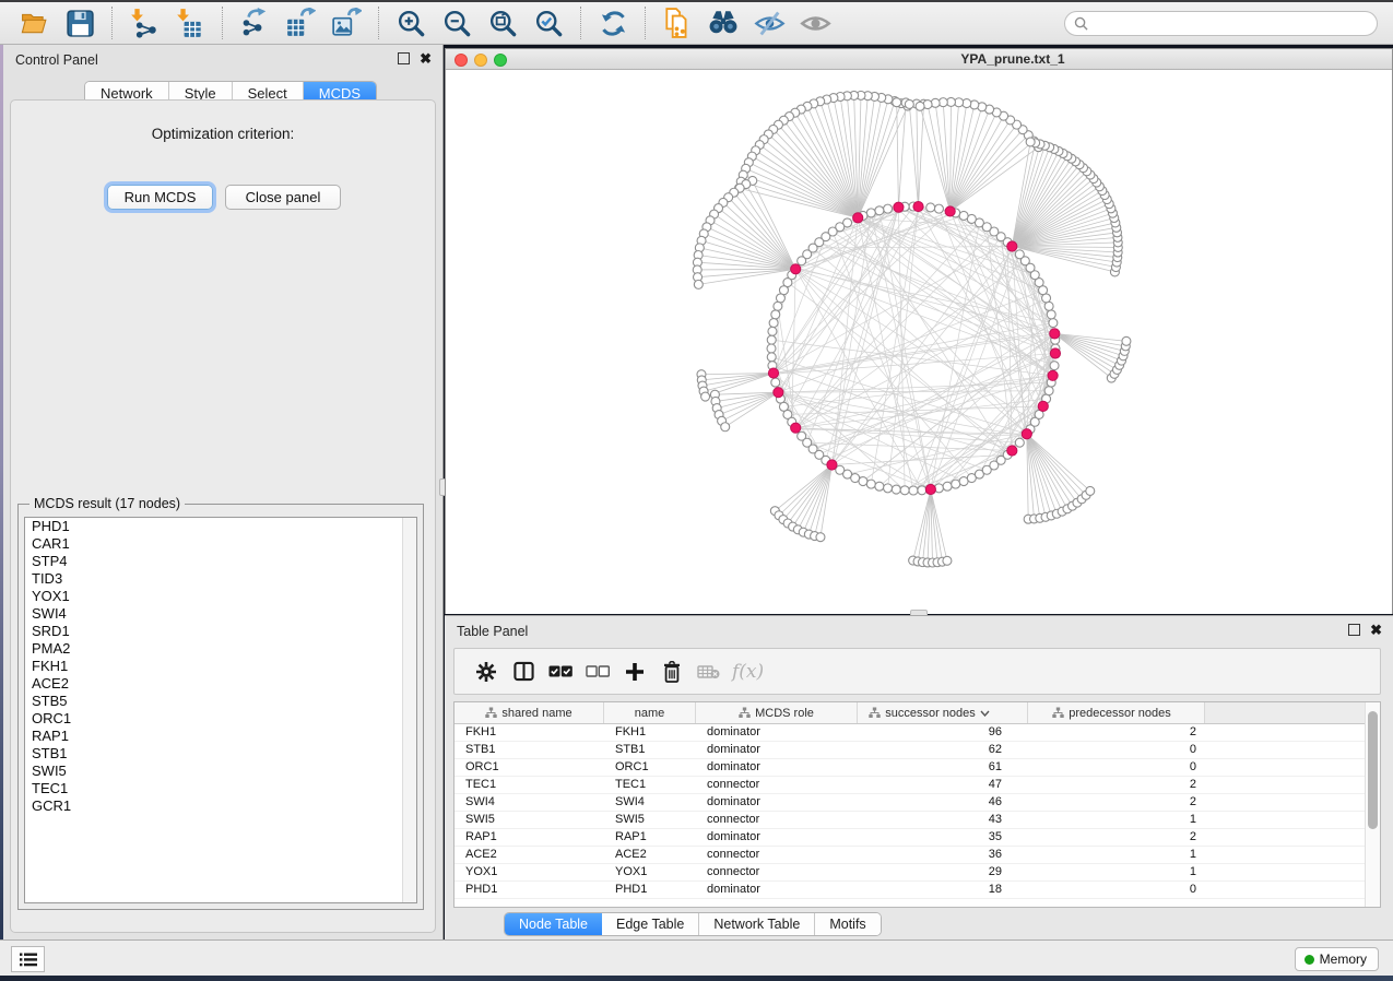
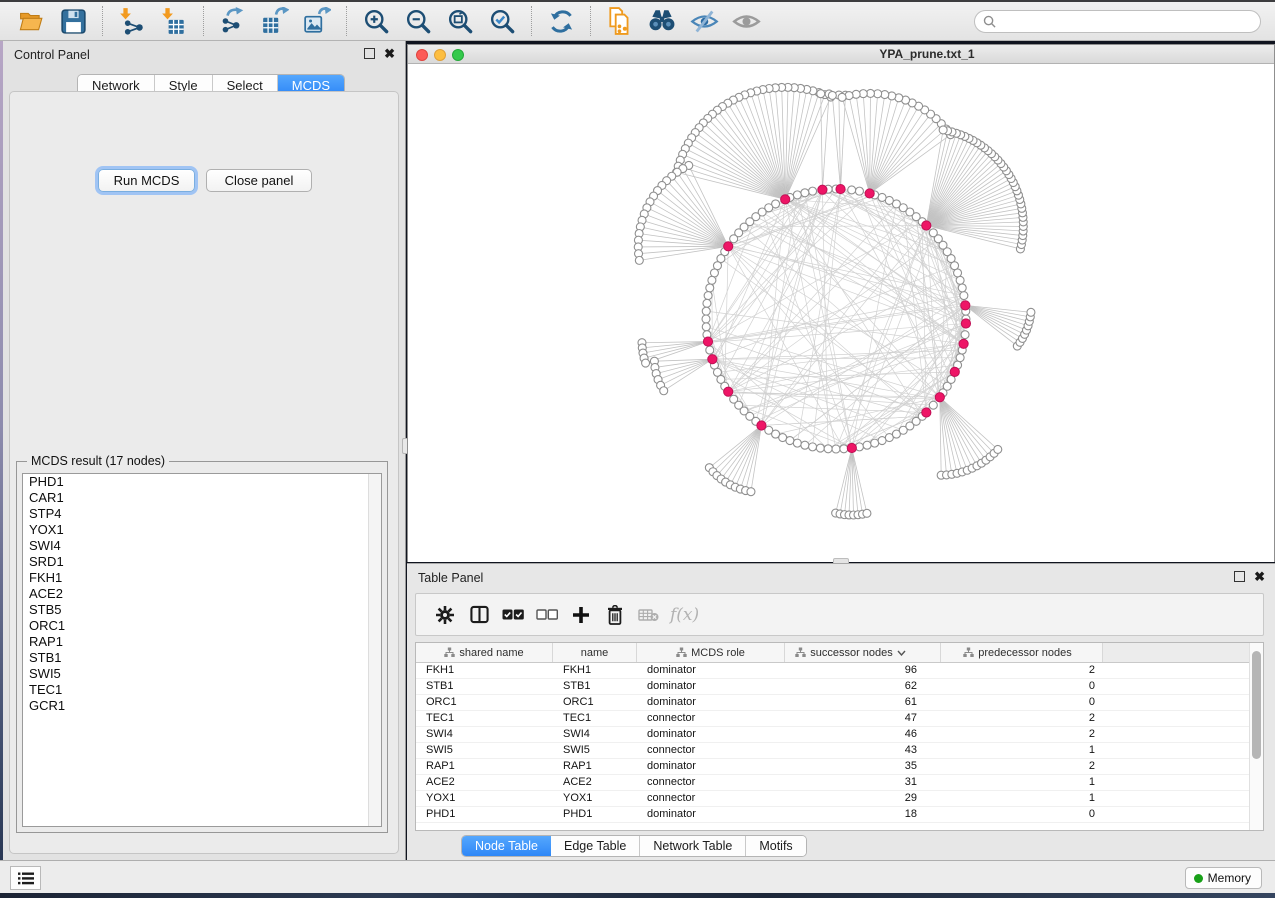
  Control Panel
  ✖
  Network
  Style
  Select
  MCDS
- Optimization criterion:
  Run MCDS
  Close panel
  MCDS result (17 nodes)
  PHD1
  CAR1
  STP4
- TID3
  YOX1
  SWI4
  SRD1
- PMA2
  FKH1
  ACE2
  STB5
  ORC1
  RAP1
  STB1
  SWI5
  TEC1
  GCR1
  YPA_prune.txt_1
  Table Panel
  ✖
  f(x)
  shared name
  name
  MCDS role
  successor nodes
  predecessor nodes
  FKH1
  FKH1
  dominator
  96
  2
  STB1
  STB1
  dominator
  62
  0
  ORC1
  ORC1
  dominator
  61
  0
  TEC1
  TEC1
  connector
  47
  2
  SWI4
  SWI4
  dominator
  46
  2
  SWI5
  SWI5
  connector
  43
  1
  RAP1
  RAP1
  dominator
  35
  2
  ACE2
  ACE2
  connector
- 36
+ 31
  1
  YOX1
  YOX1
  connector
  29
  1
  PHD1
  PHD1
  dominator
  18
  0
  Node Table
  Edge Table
  Network Table
  Motifs
  Memory
